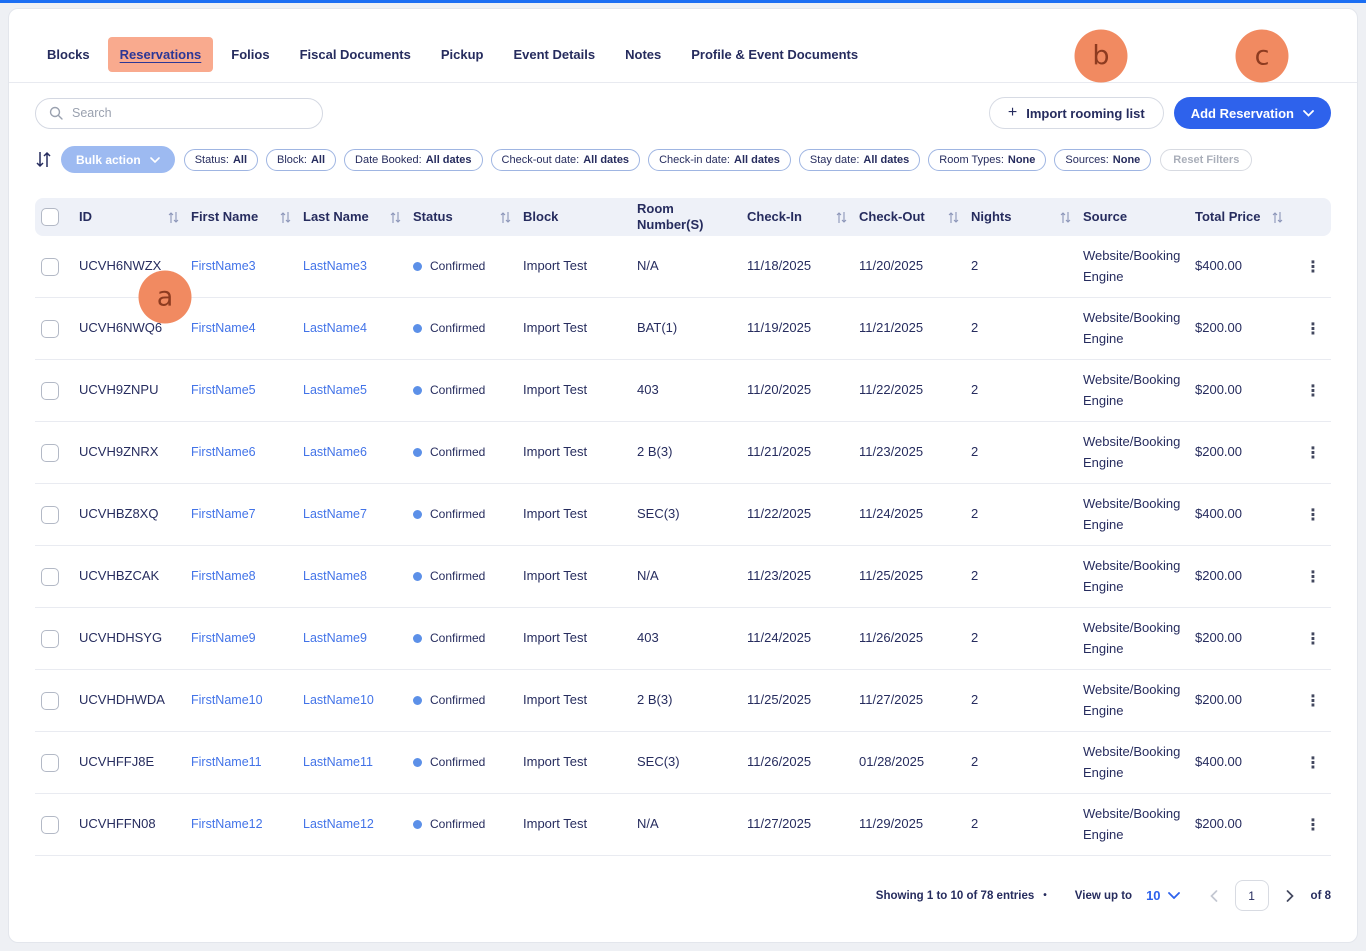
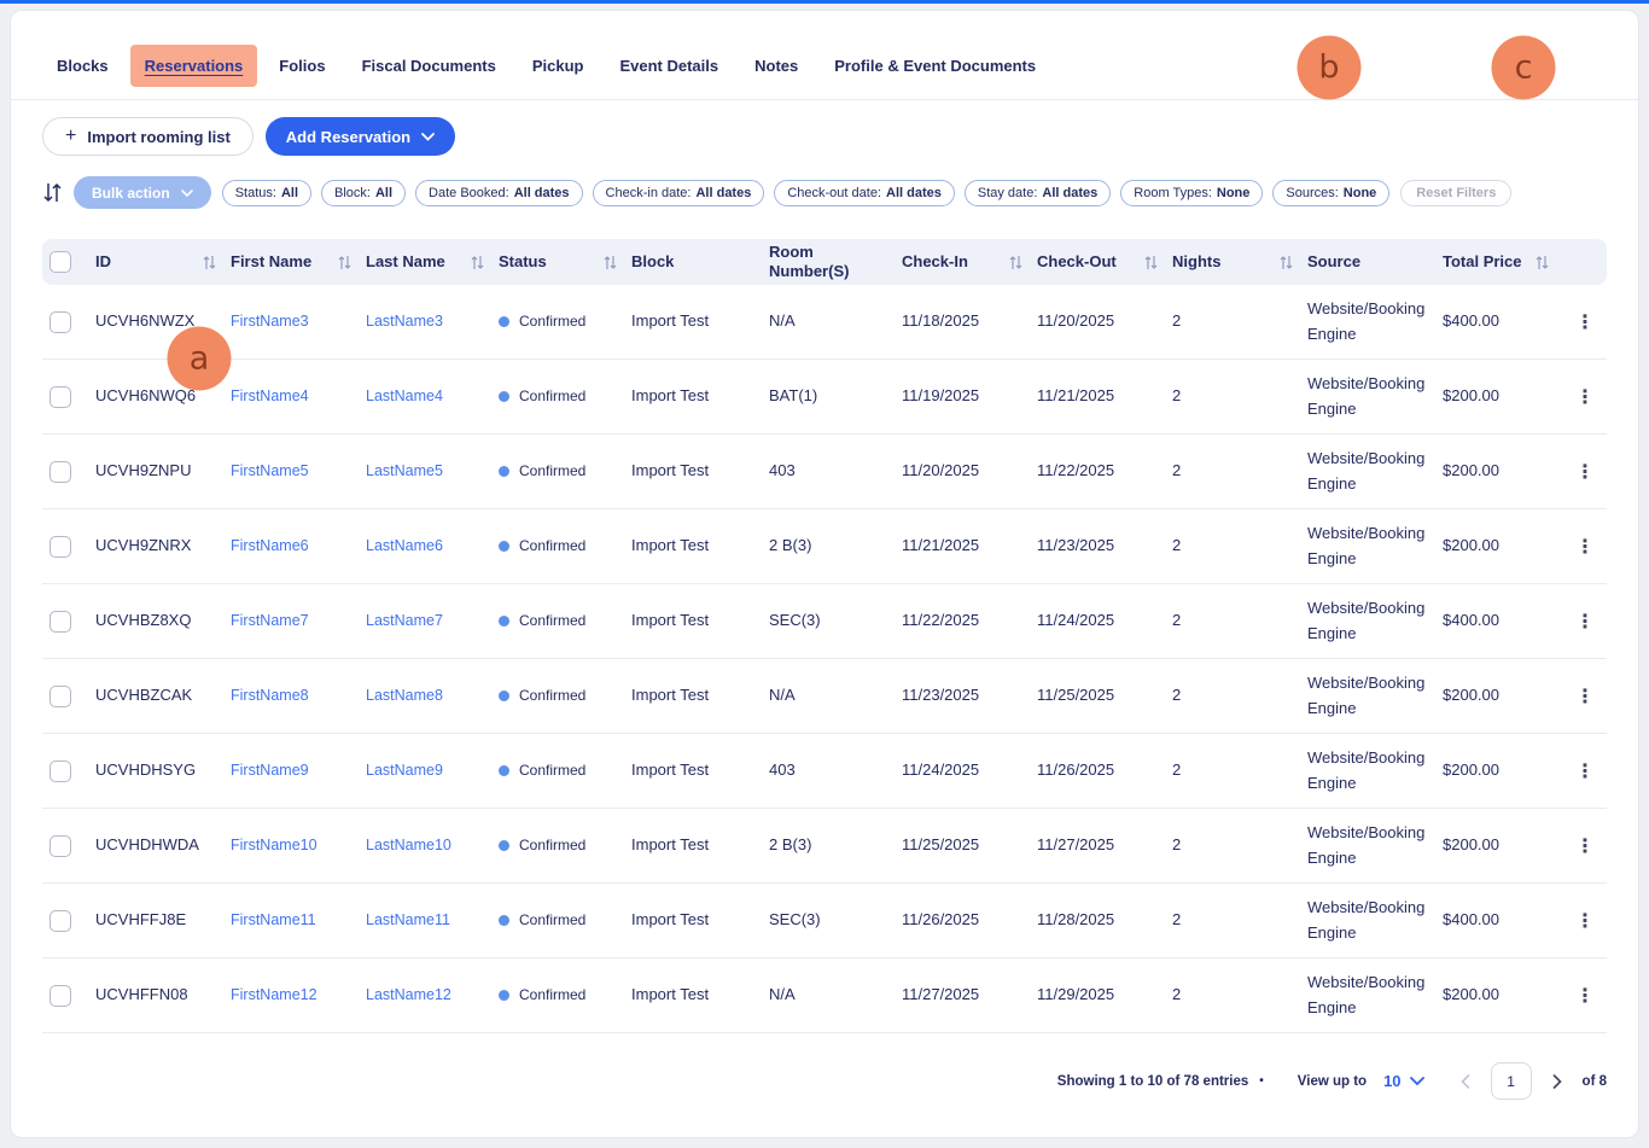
  Blocks
  Reservations
  Folios
  Fiscal Documents
  Pickup
  Event Details
  Notes
  Profile & Event Documents
- Search
  +
  Import rooming list
  Add Reservation
  Bulk action
  Status:
  All
  Block:
  All
  Date Booked:
  All dates
- Check-out date:
+ Check-in date:
  All dates
- Check-in date:
+ Check-out date:
  All dates
  Stay date:
  All dates
  Room Types:
  None
  Sources:
  None
  Reset Filters
  ID
  First Name
  Last Name
  Status
  Block
  Room Number(S)
  Check-In
  Check-Out
  Nights
  Source
  Total Price
  UCVH6NWZX
  FirstName3
  LastName3
  Confirmed
  Import Test
  N/A
  11/18/2025
  11/20/2025
  2
  Website/Booking Engine
  $400.00
  ⋮
  UCVH6NWQ6
  FirstName4
  LastName4
  Confirmed
  Import Test
  BAT(1)
  11/19/2025
  11/21/2025
  2
  Website/Booking Engine
  $200.00
  ⋮
  UCVH9ZNPU
  FirstName5
  LastName5
  Confirmed
  Import Test
  403
  11/20/2025
  11/22/2025
  2
  Website/Booking Engine
  $200.00
  ⋮
  UCVH9ZNRX
  FirstName6
  LastName6
  Confirmed
  Import Test
  2 B(3)
  11/21/2025
  11/23/2025
  2
  Website/Booking Engine
  $200.00
  ⋮
  UCVHBZ8XQ
  FirstName7
  LastName7
  Confirmed
  Import Test
  SEC(3)
  11/22/2025
  11/24/2025
  2
  Website/Booking Engine
  $400.00
  ⋮
  UCVHBZCAK
  FirstName8
  LastName8
  Confirmed
  Import Test
  N/A
  11/23/2025
  11/25/2025
  2
  Website/Booking Engine
  $200.00
  ⋮
  UCVHDHSYG
  FirstName9
  LastName9
  Confirmed
  Import Test
  403
  11/24/2025
  11/26/2025
  2
  Website/Booking Engine
  $200.00
  ⋮
  UCVHDHWDA
  FirstName10
  LastName10
  Confirmed
  Import Test
  2 B(3)
  11/25/2025
  11/27/2025
  2
  Website/Booking Engine
  $200.00
  ⋮
  UCVHFFJ8E
  FirstName11
  LastName11
  Confirmed
  Import Test
  SEC(3)
  11/26/2025
- 01/28/2025
+ 11/28/2025
  2
  Website/Booking Engine
  $400.00
  ⋮
  UCVHFFN08
  FirstName12
  LastName12
  Confirmed
  Import Test
  N/A
  11/27/2025
  11/29/2025
  2
  Website/Booking Engine
  $200.00
  ⋮
  Showing 1 to 10 of 78 entries
  •
  View up to
  10
  1
  of 8
  a
  b
  c
